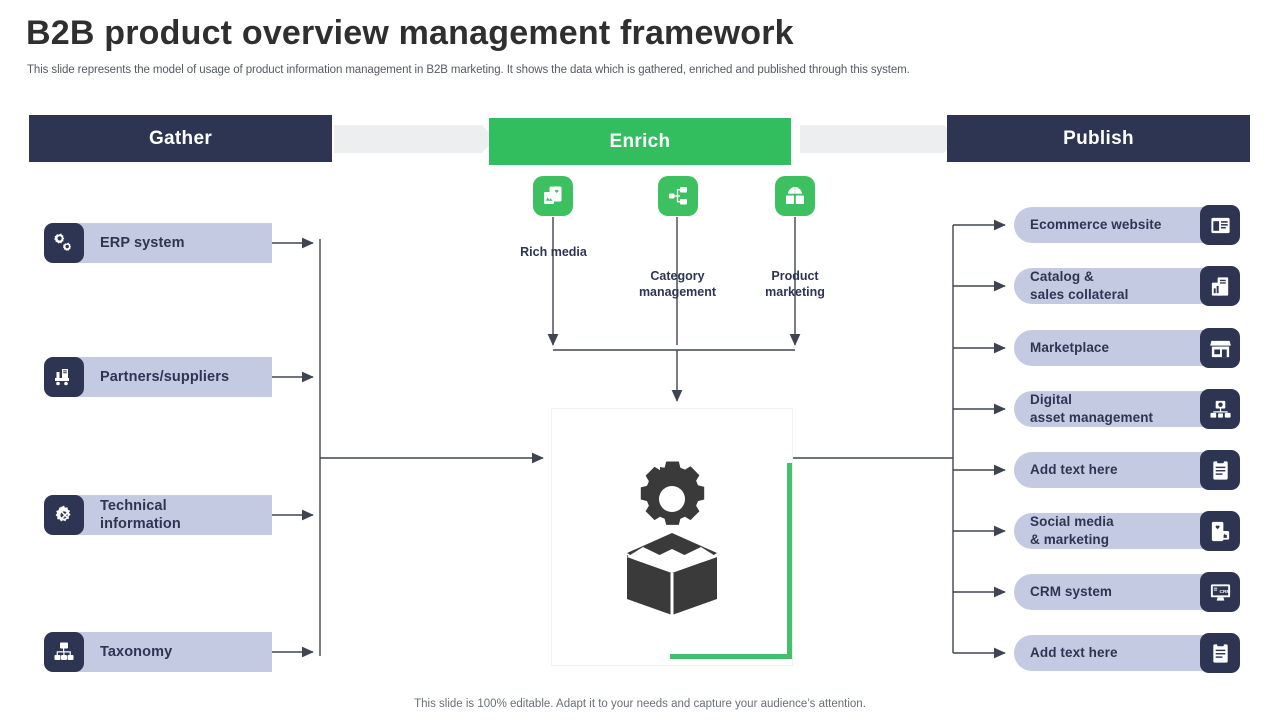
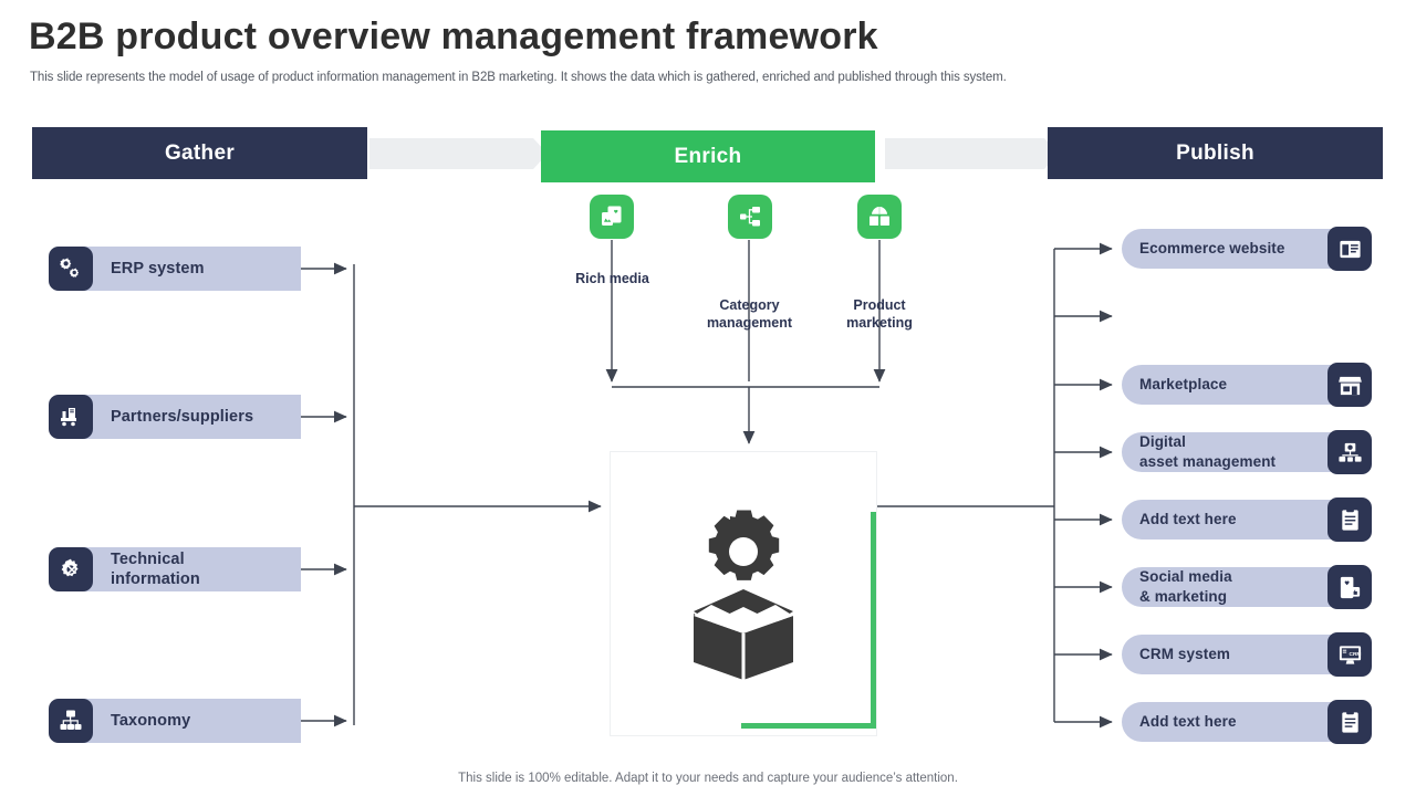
  B2B product overview management framework
  This slide represents the model of usage of product information management in B2B marketing. It shows the data which is gathered, enriched and published through this system.
  Gather
  Enrich
  Publish
  ERP system
  Partners/suppliers
  Technical
  information
  Taxonomy
  Rich media
  Category
  management
  Product
  marketing
  Ecommerce website
- Catalog &
- sales collateral
  Marketplace
  Digital
  asset management
  Add text here
  Social media
  & marketing
  CRM system
  Add text here
  This slide is 100% editable. Adapt it to your needs and capture your audience’s attention.
